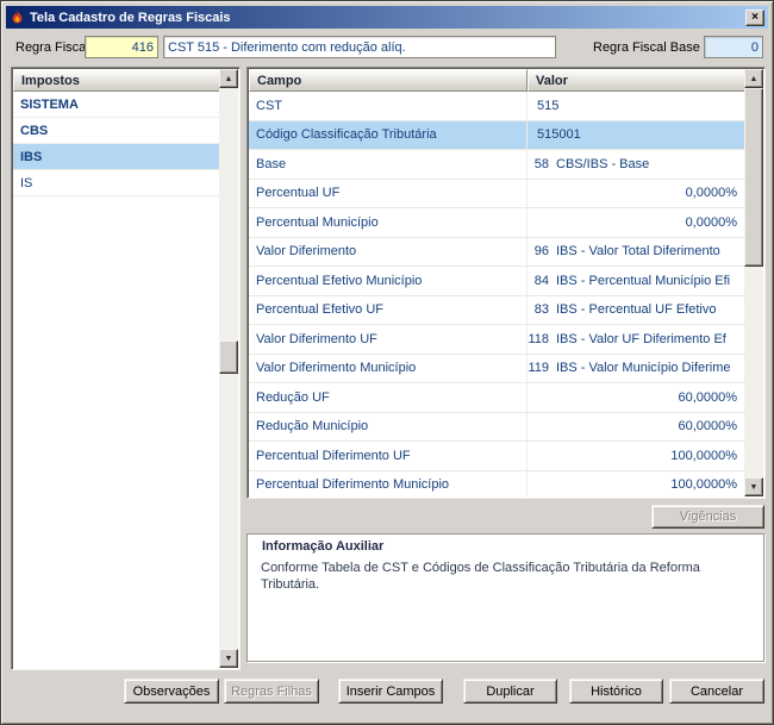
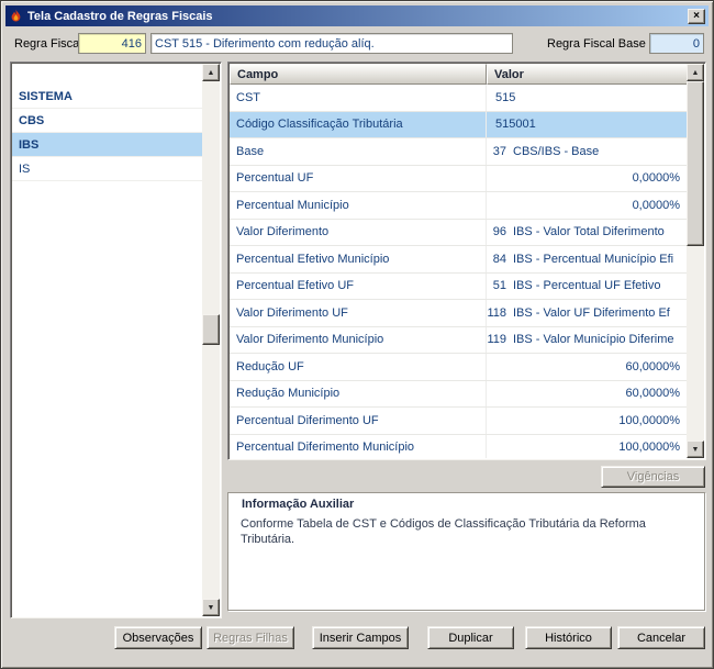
  Tela Cadastro de Regras Fiscais
  ×
  Regra Fisca
  416
  CST 515 - Diferimento com redução alíq.
  Regra Fiscal Base
  0
- Impostos
  SISTEMA
  CBS
  IBS
  IS
  Campo
  Valor
  CST
  515
  Código Classificação Tributária
  515001
  Base
- 58
+ 37
  CBS/IBS - Base
  Percentual UF
  0,0000%
  Percentual Município
  0,0000%
  Valor Diferimento
  96
  IBS - Valor Total Diferimento
  Percentual Efetivo Município
  84
  IBS - Percentual Município Efi
  Percentual Efetivo UF
- 83
+ 51
  IBS - Percentual UF Efetivo
  Valor Diferimento UF
  118
  IBS - Valor UF Diferimento Ef
  Valor Diferimento Município
  119
  IBS - Valor Município Diferime
  Redução UF
  60,0000%
  Redução Município
  60,0000%
  Percentual Diferimento UF
  100,0000%
  Percentual Diferimento Município
  100,0000%
  Vigências
  Informação Auxiliar
  Conforme Tabela de CST e Códigos de Classificação Tributária da Reforma Tributária.
  Observações
  Regras Filhas
  Inserir Campos
  Duplicar
  Histórico
  Cancelar
